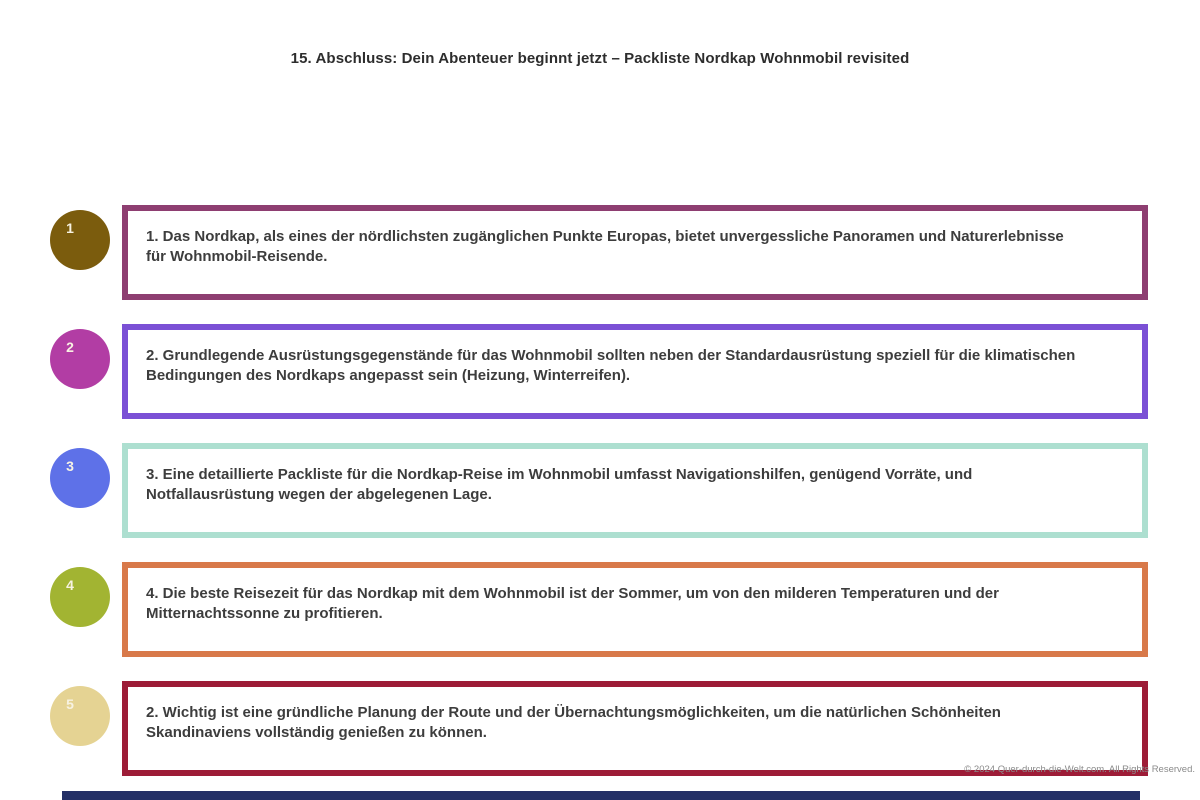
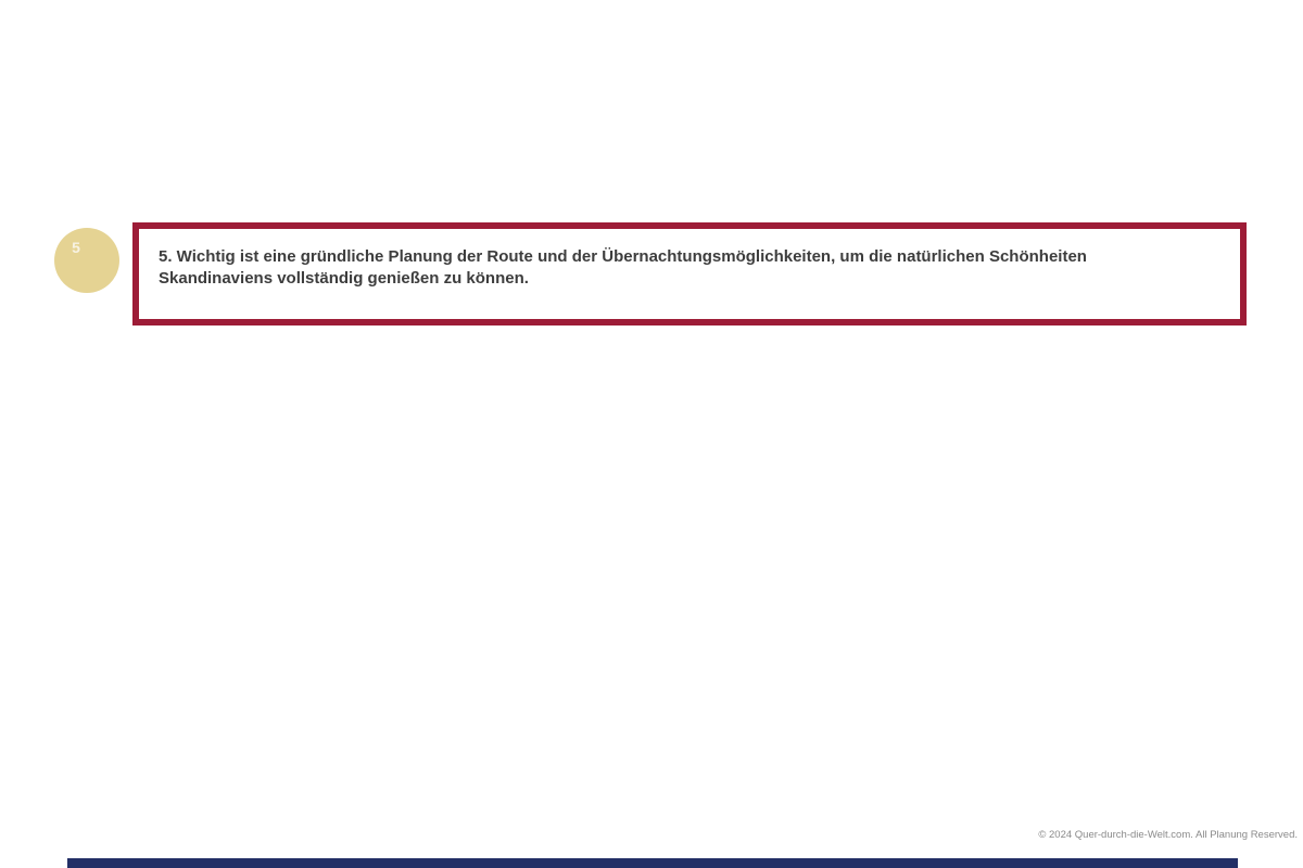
- 15. Abschluss: Dein Abenteuer beginnt jetzt – Packliste Nordkap Wohnmobil revisited
- 1
- 1. Das Nordkap, als eines der nördlichsten zugänglichen Punkte Europas, bietet unvergessliche Panoramen und Naturerlebnisse für Wohnmobil-Reisende.
- 2
- 2. Grundlegende Ausrüstungsgegenstände für das Wohnmobil sollten neben der Standardausrüstung speziell für die klimatischen Bedingungen des Nordkaps angepasst sein (Heizung, Winterreifen).
- 3
- 3. Eine detaillierte Packliste für die Nordkap-Reise im Wohnmobil umfasst Navigationshilfen, genügend Vorräte, und Notfallausrüstung wegen der abgelegenen Lage.
- 4
- 4. Die beste Reisezeit für das Nordkap mit dem Wohnmobil ist der Sommer, um von den milderen Temperaturen und der Mitternachtssonne zu profitieren.
  5
- 2. Wichtig ist eine gründliche Planung der Route und der Übernachtungsmöglichkeiten, um die natürlichen Schönheiten Skandinaviens vollständig genießen zu können.
+ 5. Wichtig ist eine gründliche Planung der Route und der Übernachtungsmöglichkeiten, um die natürlichen Schönheiten Skandinaviens vollständig genießen zu können.
- © 2024 Quer-durch-die-Welt.com. All Rights Reserved.
+ © 2024 Quer-durch-die-Welt.com. All Planung Reserved.
